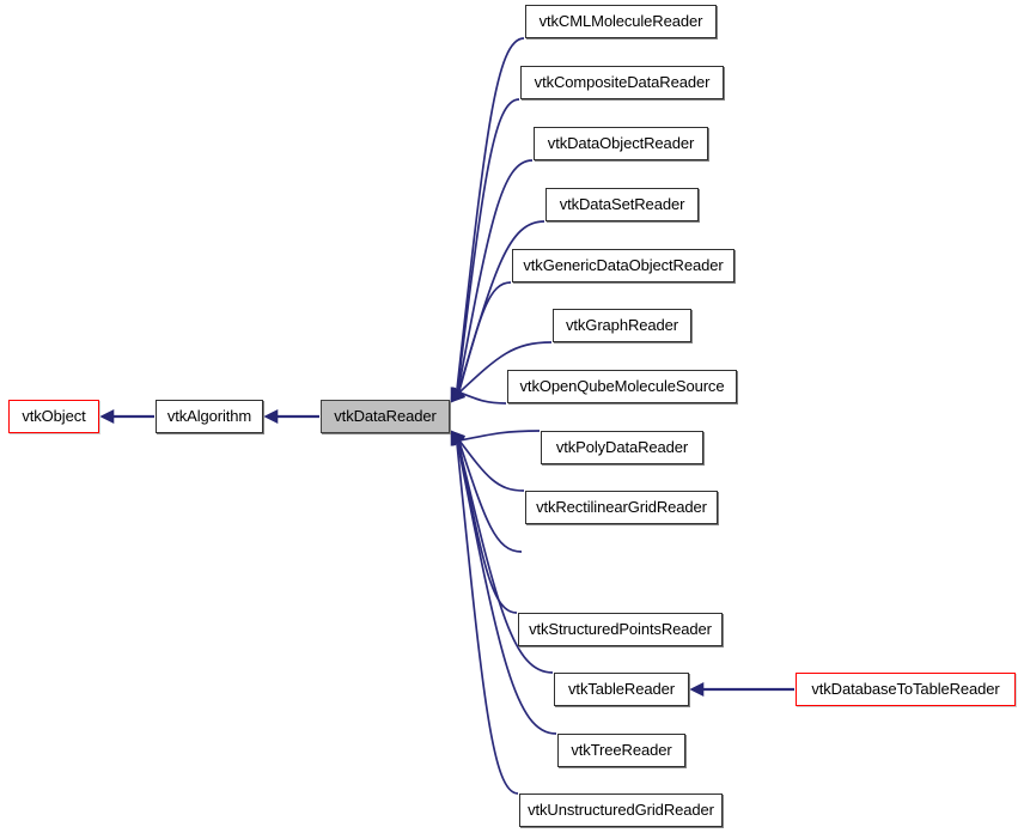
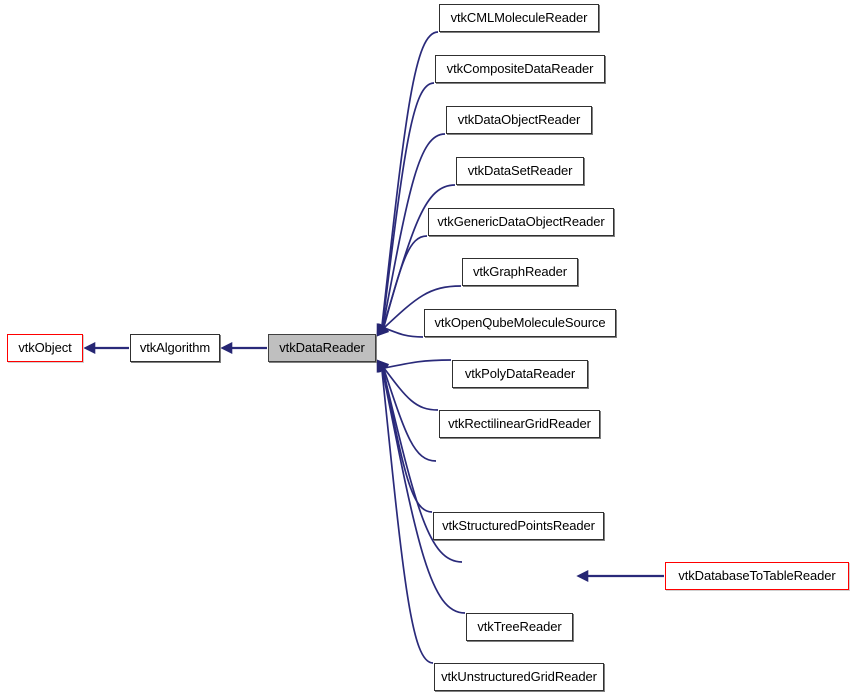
  vtkObject
  vtkAlgorithm
  vtkDataReader
  vtkCMLMoleculeReader
  vtkCompositeDataReader
  vtkDataObjectReader
  vtkDataSetReader
  vtkGenericDataObjectReader
  vtkGraphReader
  vtkOpenQubeMoleculeSource
  vtkPolyDataReader
  vtkRectilinearGridReader
  vtkStructuredPointsReader
- vtkTableReader
  vtkTreeReader
  vtkUnstructuredGridReader
  vtkDatabaseToTableReader
